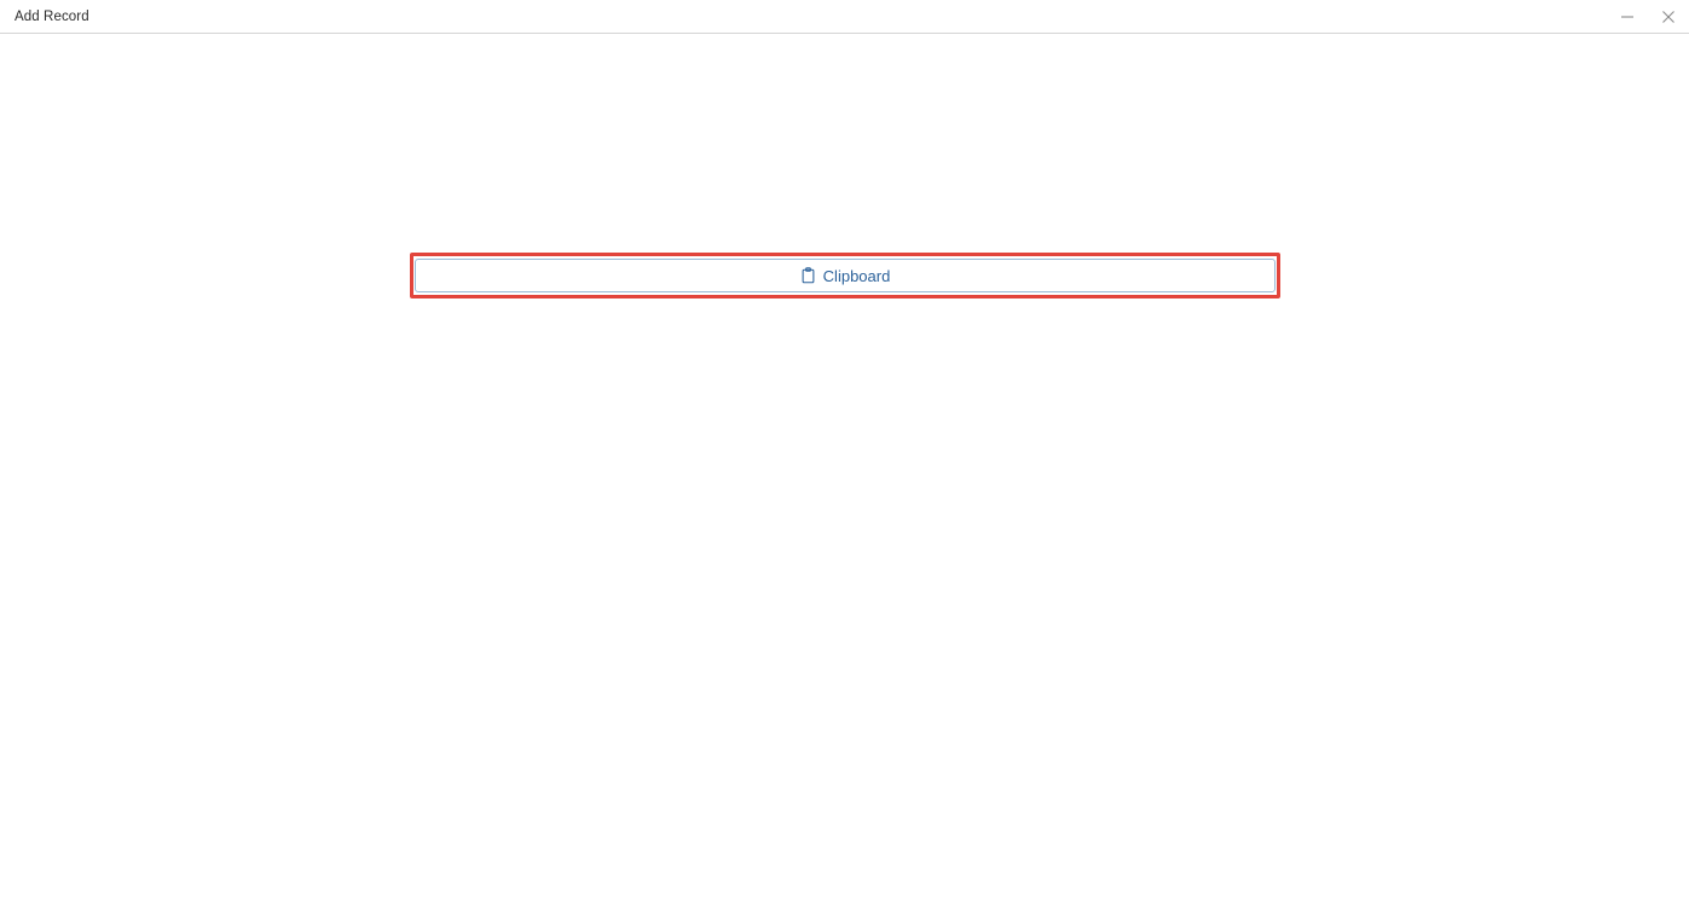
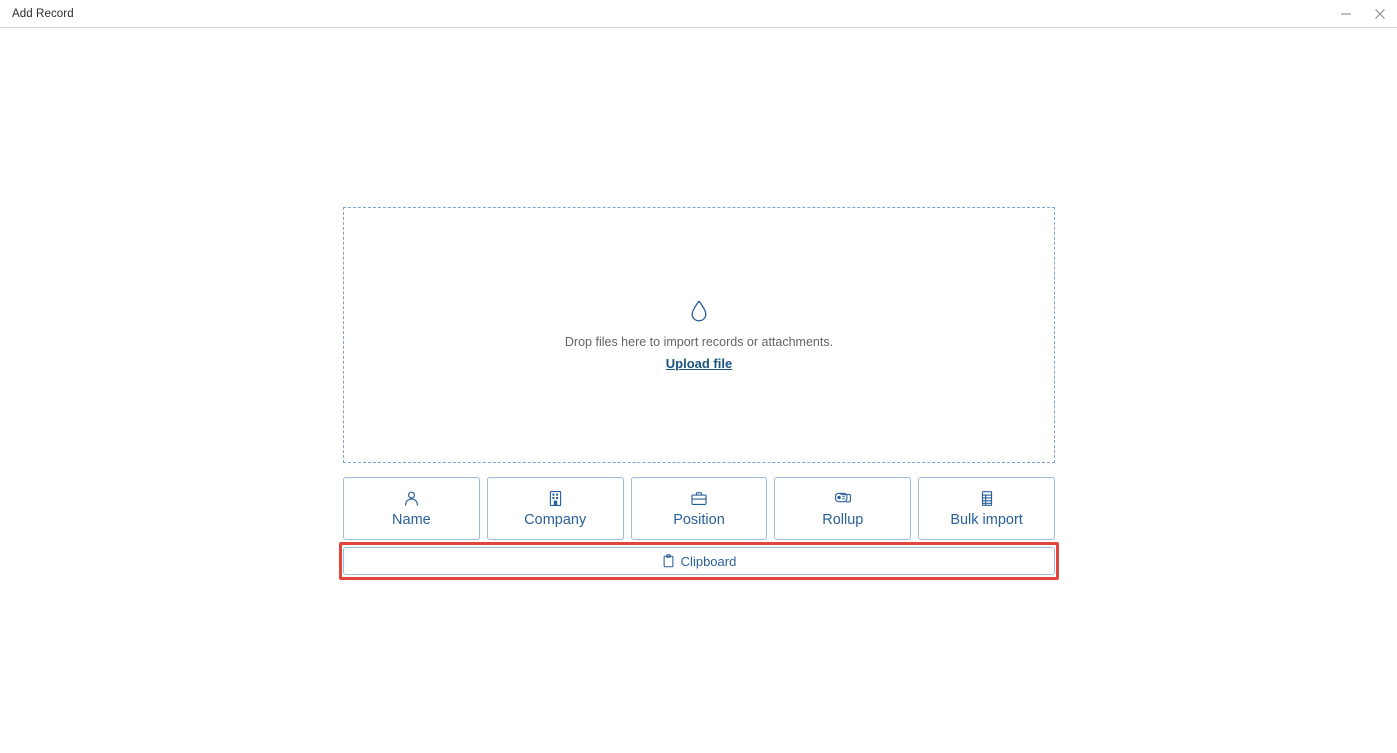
  Add Record
+ Drop files here to import records or attachments.
+ Upload file
+ Name
+ Company
+ Position
+ Rollup
+ Bulk import
  Clipboard
